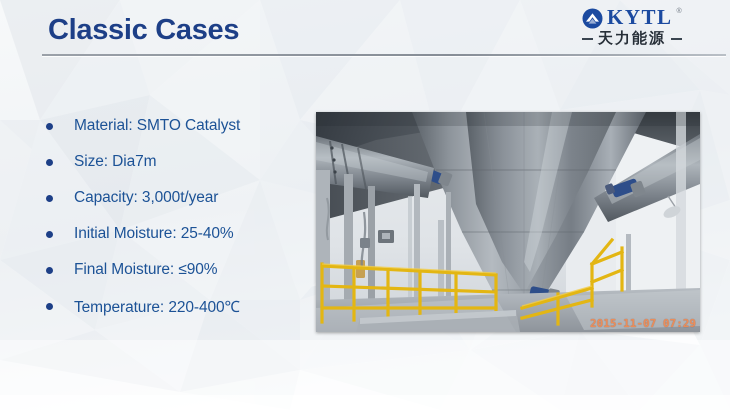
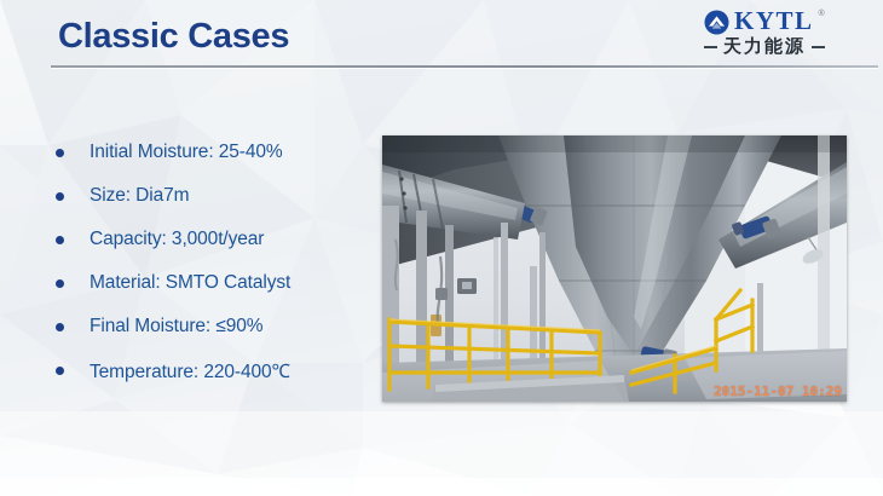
  Classic Cases
  KYTL
  天力能源
- Material: SMTO Catalyst
+ Initial Moisture: 25-40%
  Size: Dia7m
  Capacity: 3,000t/year
- Initial Moisture: 25-40%
+ Material: SMTO Catalyst
  Final Moisture: ≤90%
  Temperature: 220-400℃
- 2015-11-07 07:29
+ 2015-11-07 10:29
